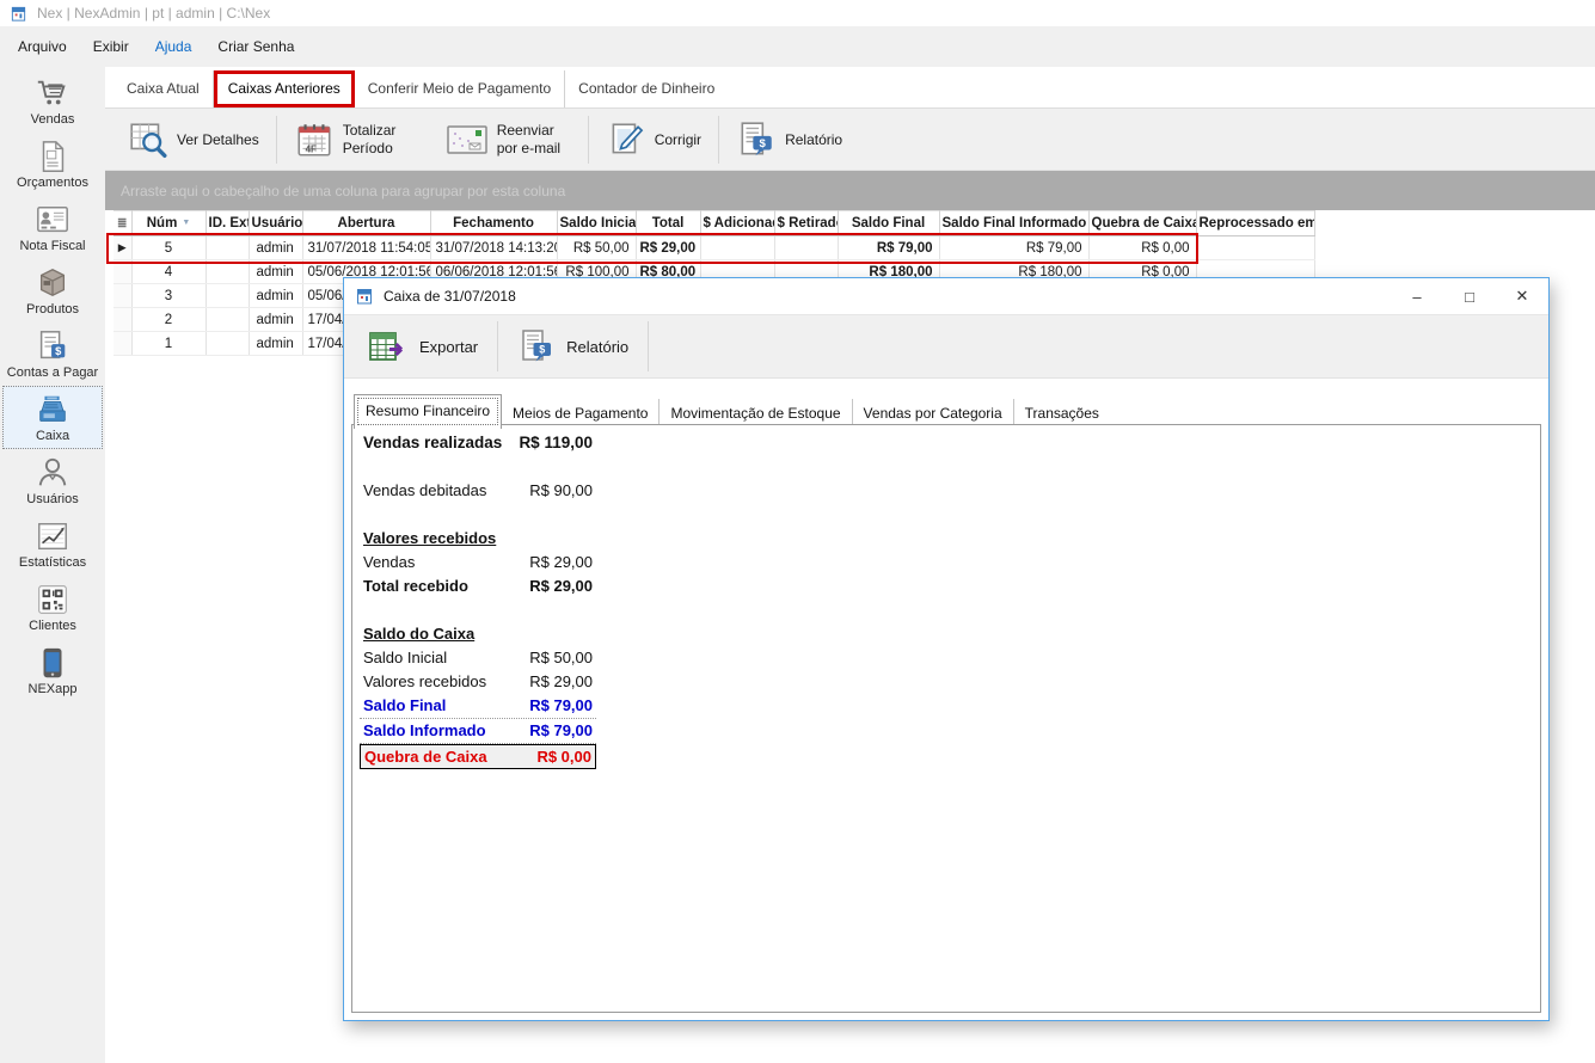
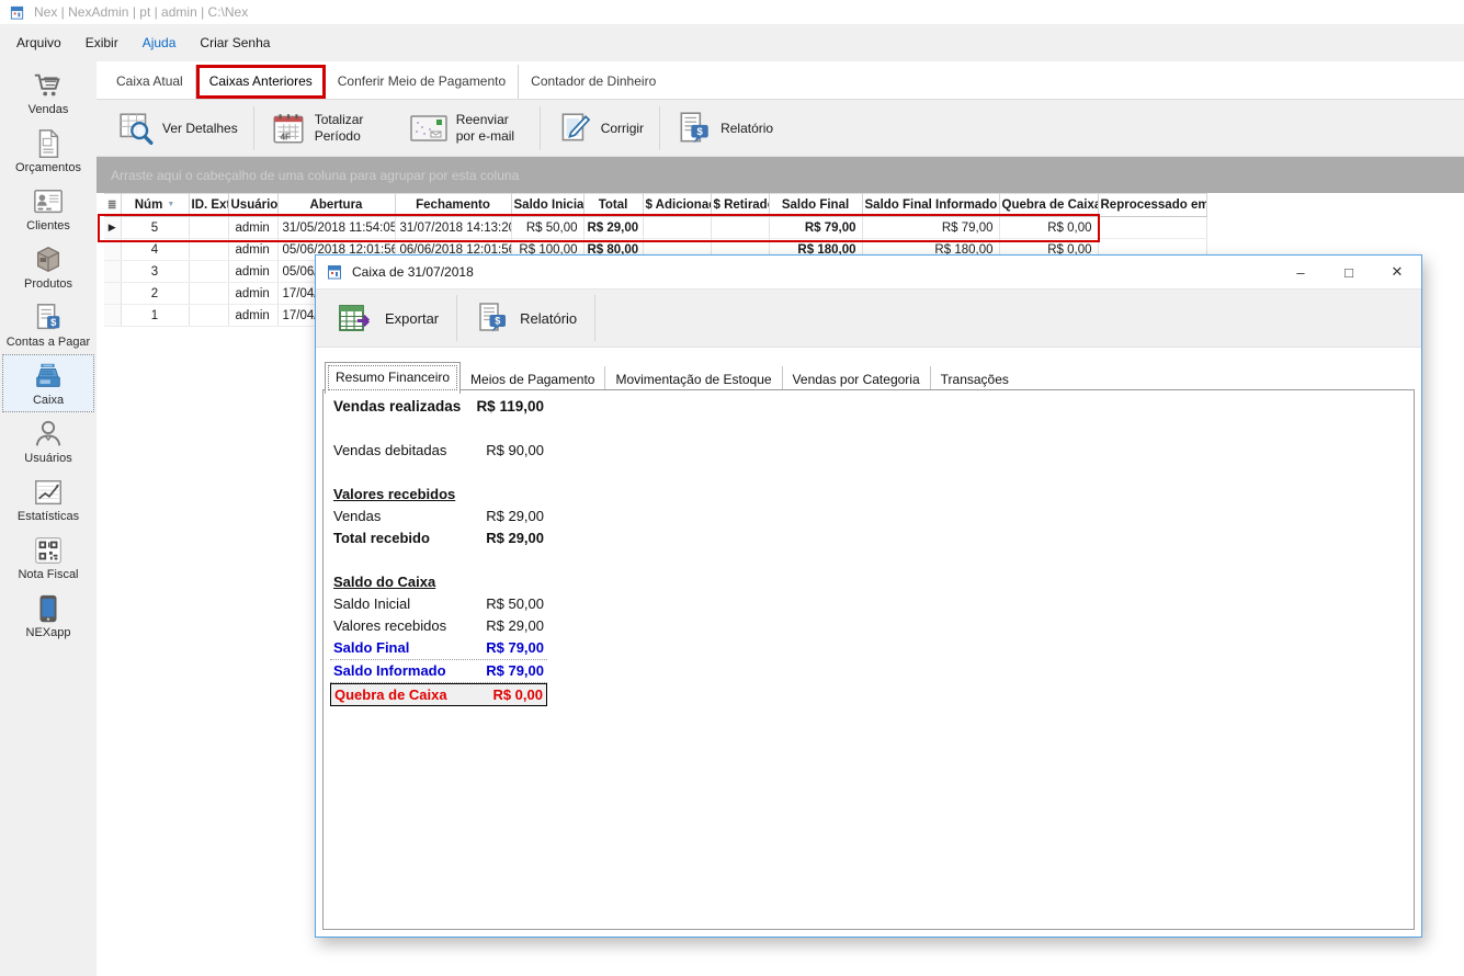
  Nex | NexAdmin | pt | admin | C:\Nex
  Arquivo
  Exibir
  Ajuda
  Criar Senha
  Vendas
  Orçamentos
- Nota Fiscal
+ Clientes
  Produtos
  $
  Contas a Pagar
  Caixa
  Usuários
  Estatísticas
- Clientes
+ Nota Fiscal
  NEXapp
  Caixa Atual
  Caixas Anteriores
  Conferir Meio de Pagamento
  Contador de Dinheiro
  Ver Detalhes
  4F
  Totalizar Período
  Reenviar por e-mail
  Corrigir
  $
  Relatório
  Arraste aqui o cabeçalho de uma coluna para agrupar por esta coluna
  ≣	Núm	ID. Ex	Usuário	Abertura	Fechamento	Saldo Inicia	Total	$ Adiciona	$ Retirad	Saldo Final	Saldo Final Informado	Quebra de Caix	Reprocessado em
- ▶	5		admin	31/07/2018 11:54:05	31/07/2018 14:13:2	R$ 50,00	R$ 29,00			R$ 79,00	R$ 79,00	R$ 0,00
+ ▶	5		admin	31/05/2018 11:54:05	31/07/2018 14:13:2	R$ 50,00	R$ 29,00			R$ 79,00	R$ 79,00	R$ 0,00
  	4		admin	05/06/2018 12:01:5	06/06/2018 12:01:5	R$ 100,00	R$ 80,00			R$ 180,00	R$ 180,00	R$ 0,00
  	3		admin	05/06
  	2		admin	17/04
  	1		admin	17/04
  Caixa de 31/07/2018
  –
  □
  ✕
  Exportar
  $
  Relatório
  Resumo Financeiro
  Meios de Pagamento
  Movimentação de Estoque
  Vendas por Categoria
  Transações
  Vendas realizadas
  R$ 119,00
  Vendas debitadas
  R$ 90,00
  Valores recebidos
  Vendas
  R$ 29,00
  Total recebido
  R$ 29,00
  Saldo do Caixa
  Saldo Inicial
  R$ 50,00
  Valores recebidos
  R$ 29,00
  Saldo Final
  R$ 79,00
  Saldo Informado
  R$ 79,00
  Quebra de Caixa
  R$ 0,00
